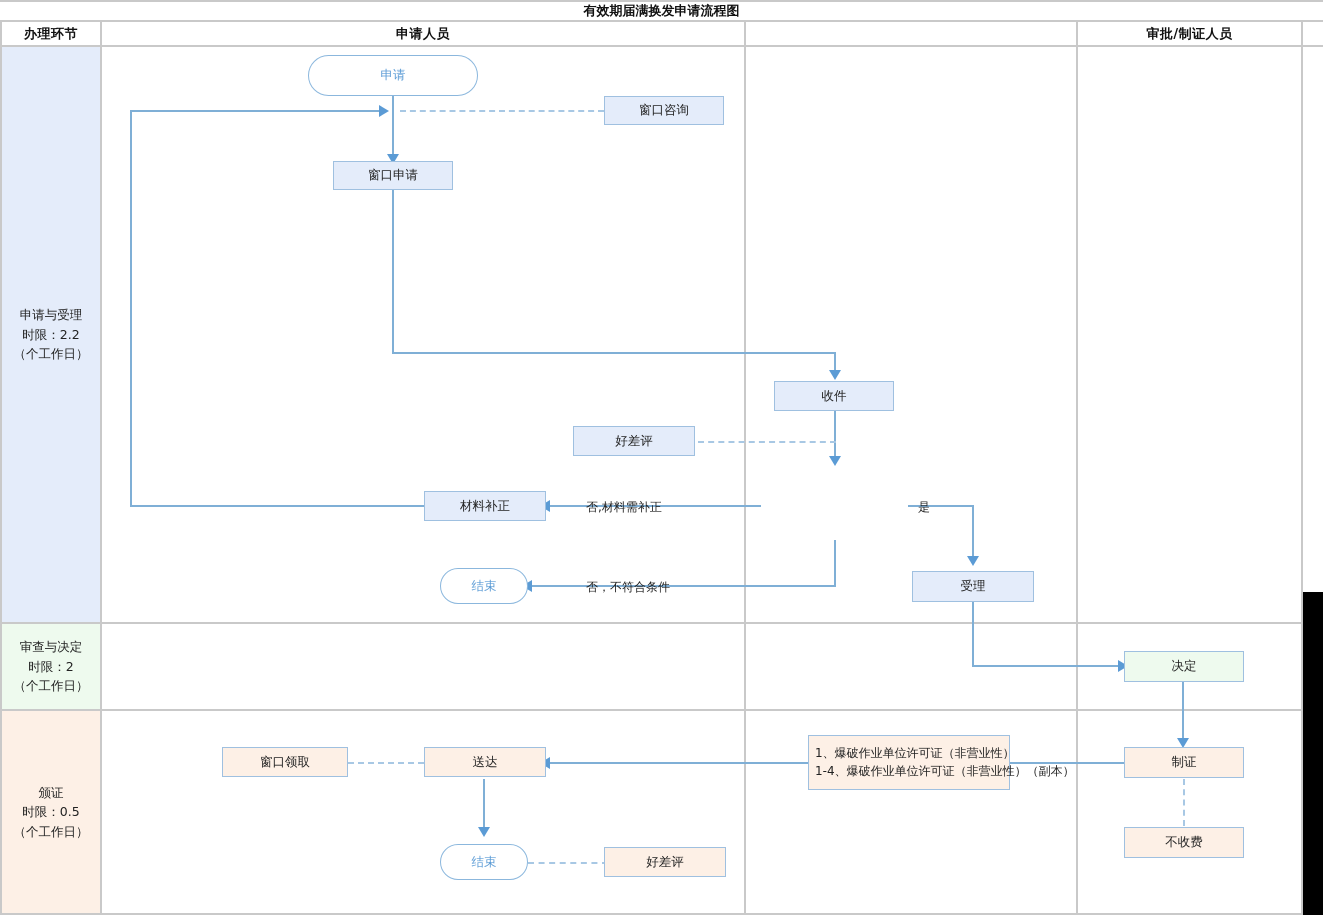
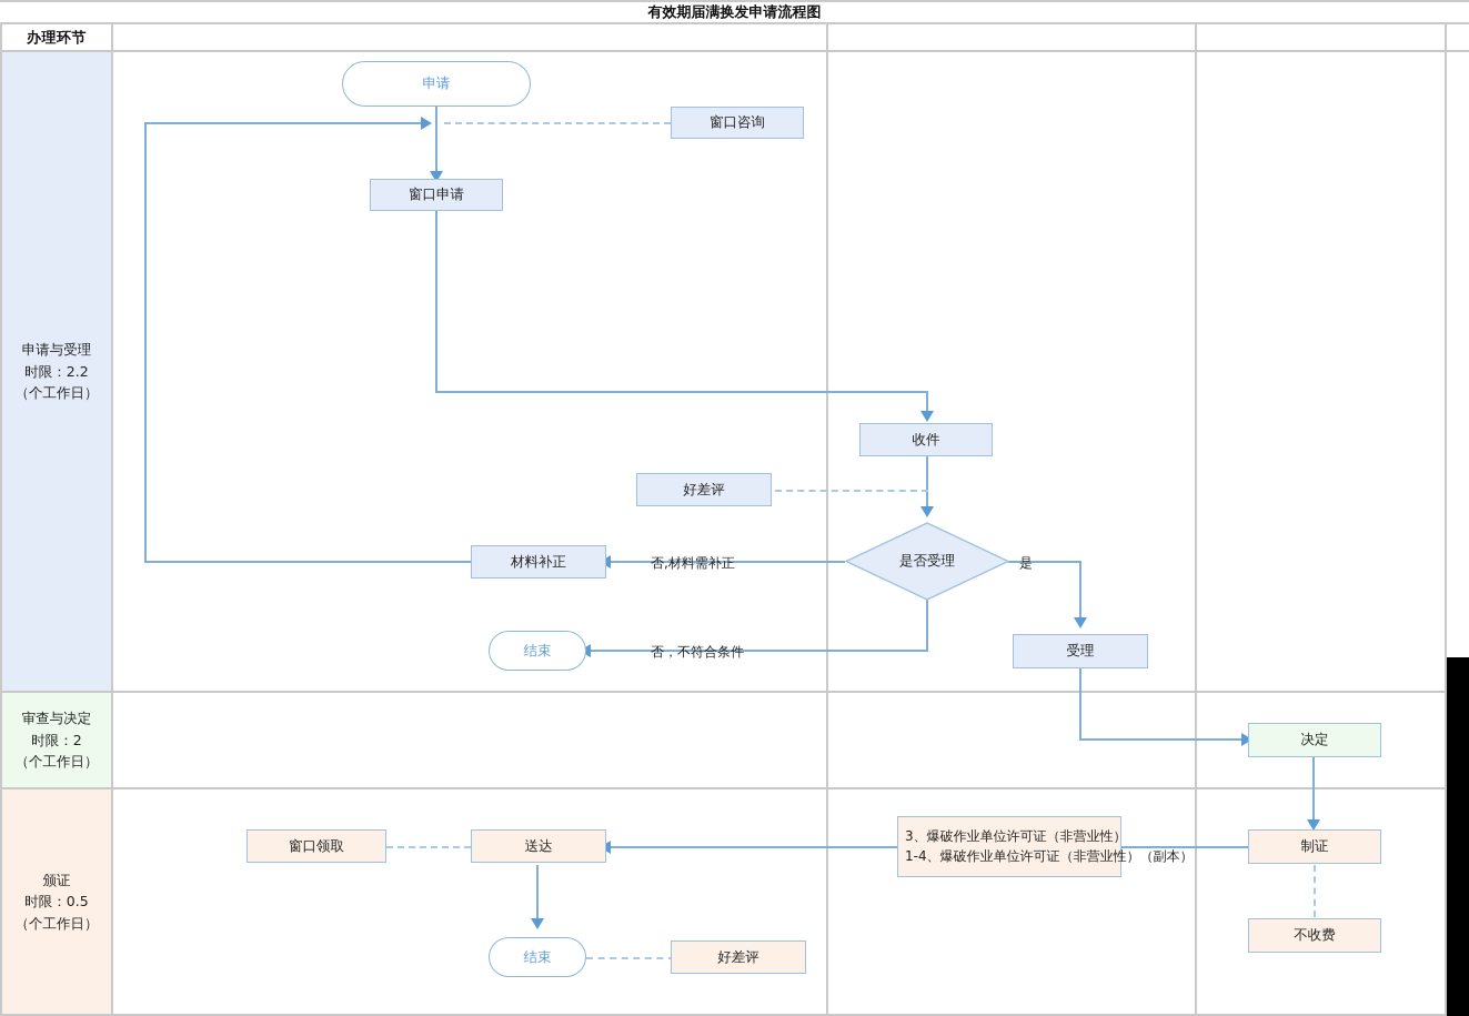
  有效期届满换发申请流程图
  办理环节
- 申请人员
- 审批/制证人员
  申请与受理
  时限：2.2
  （个工作日）
  审查与决定
  时限：2
  （个工作日）
  颁证
  时限：0.5
  （个工作日）
  否,材料需补正
  是
  否，不符合条件
  申请
  窗口咨询
  窗口申请
  收件
  好差评
  材料补正
+ 是否受理
  受理
  结束
  决定
  制证
  不收费
- 1、爆破作业单位许可证（非营业性）
+ 3、爆破作业单位许可证（非营业性）
  1-4、爆破作业单位许可证（非营业性）（副本）
  送达
  窗口领取
  结束
  好差评
